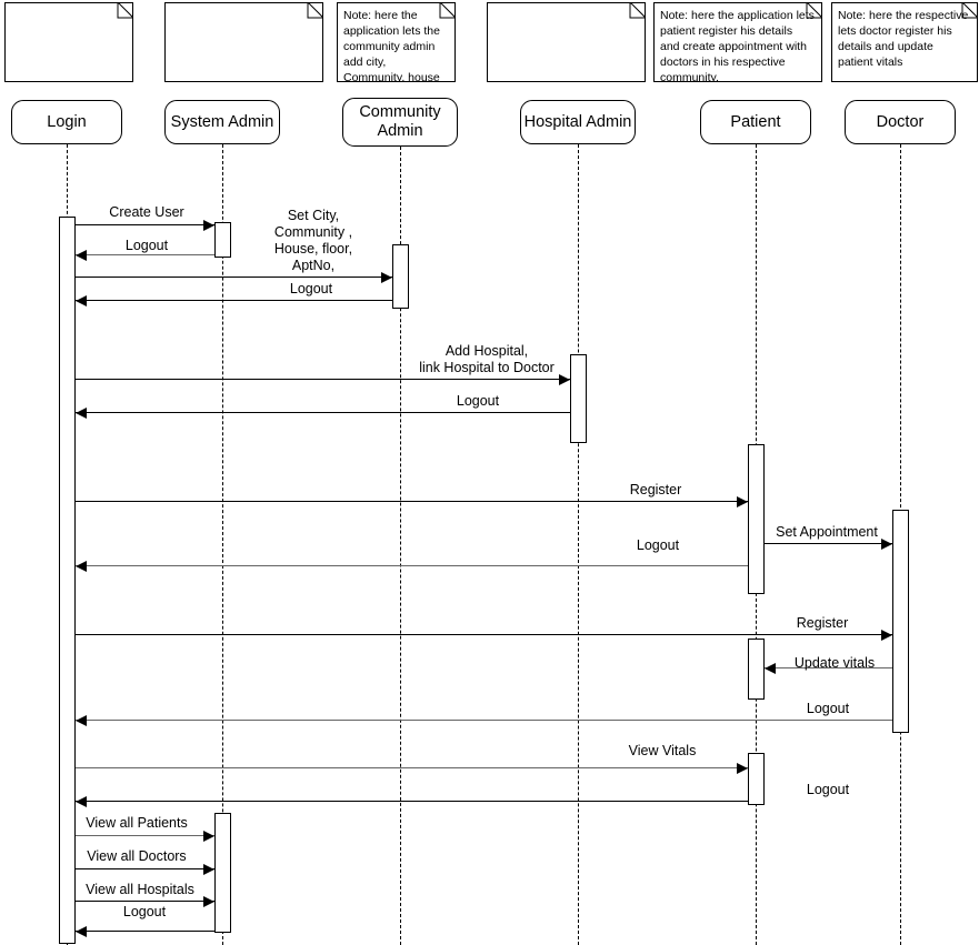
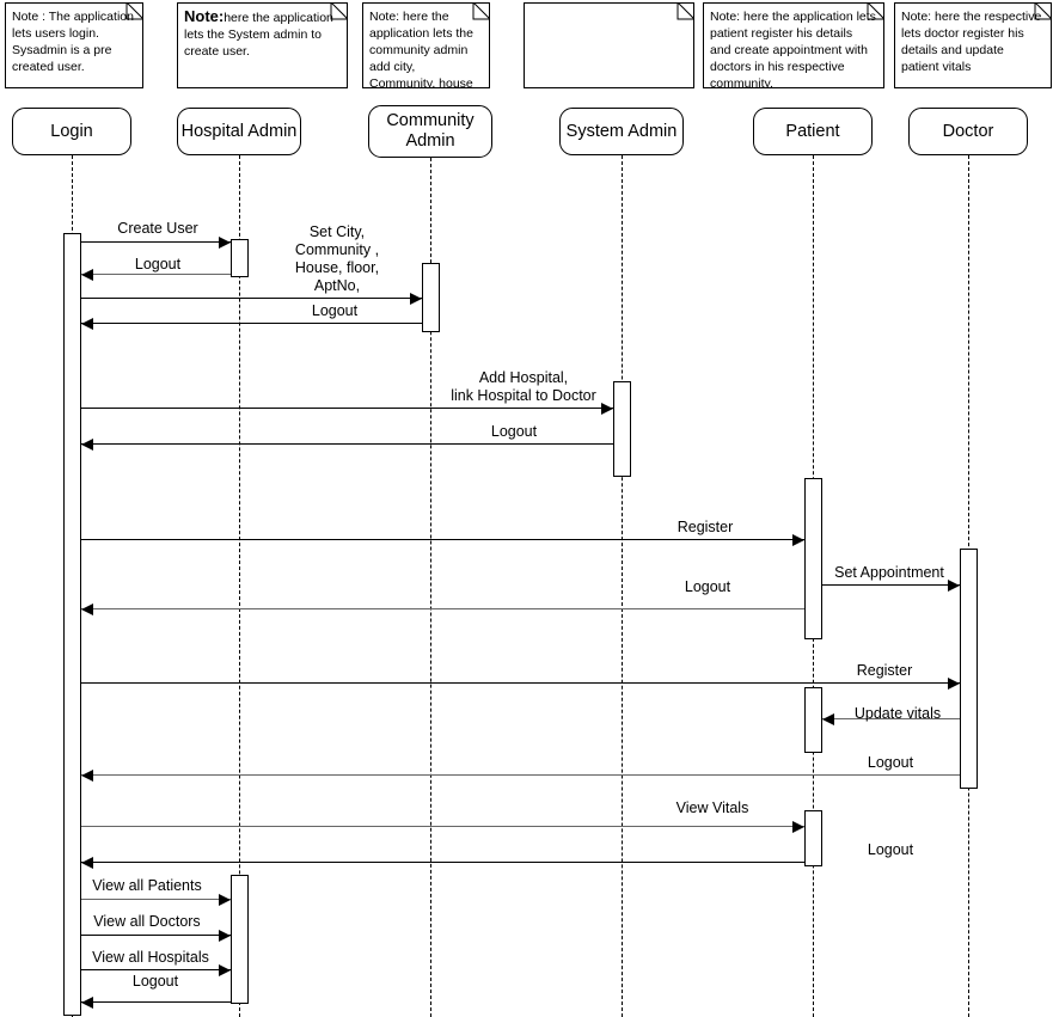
+ Note : The application lets users login. Sysadmin is a pre created user.
+ Note:here the application lets the System admin to create user.
  Note: here the application lets the community admin add city, Community, house
  Note: here the application lets patient register his details and create appointment with doctors in his respective community.
  Note: here the respective lets doctor register his details and update patient vitals
  Login
- System Admin
+ Hospital Admin
  Community
  Admin
- Hospital Admin
+ System Admin
  Patient
  Doctor
  Create User
  Logout
  Set City,
  Community ,
  House, floor,
  AptNo,
  Logout
  Add Hospital,
  link Hospital to Doctor
  Logout
  Register
  Set Appointment
  Logout
  Register
  Update vitals
  Logout
  View Vitals
  Logout
  View all Patients
  View all Doctors
  View all Hospitals
  Logout
